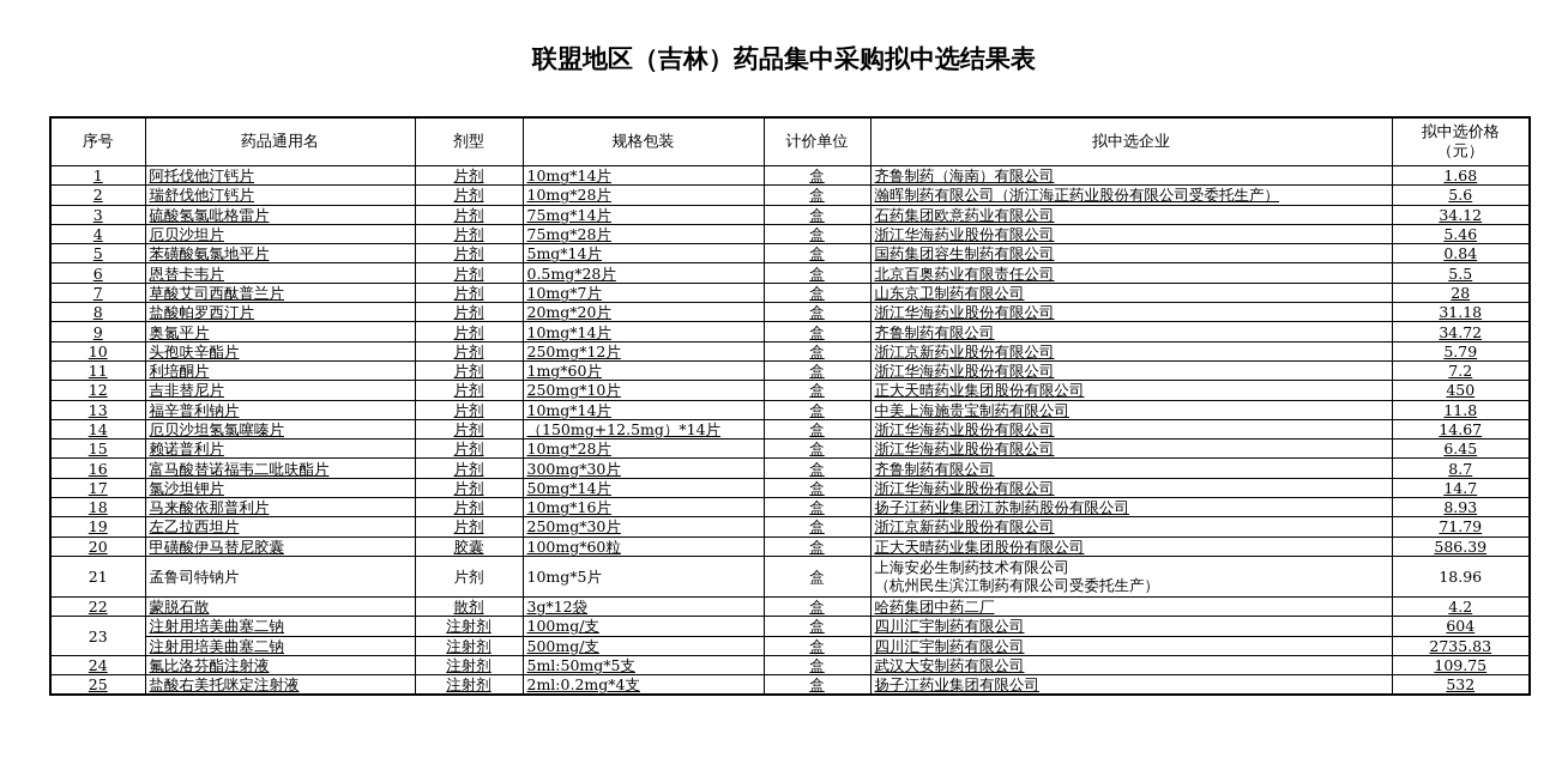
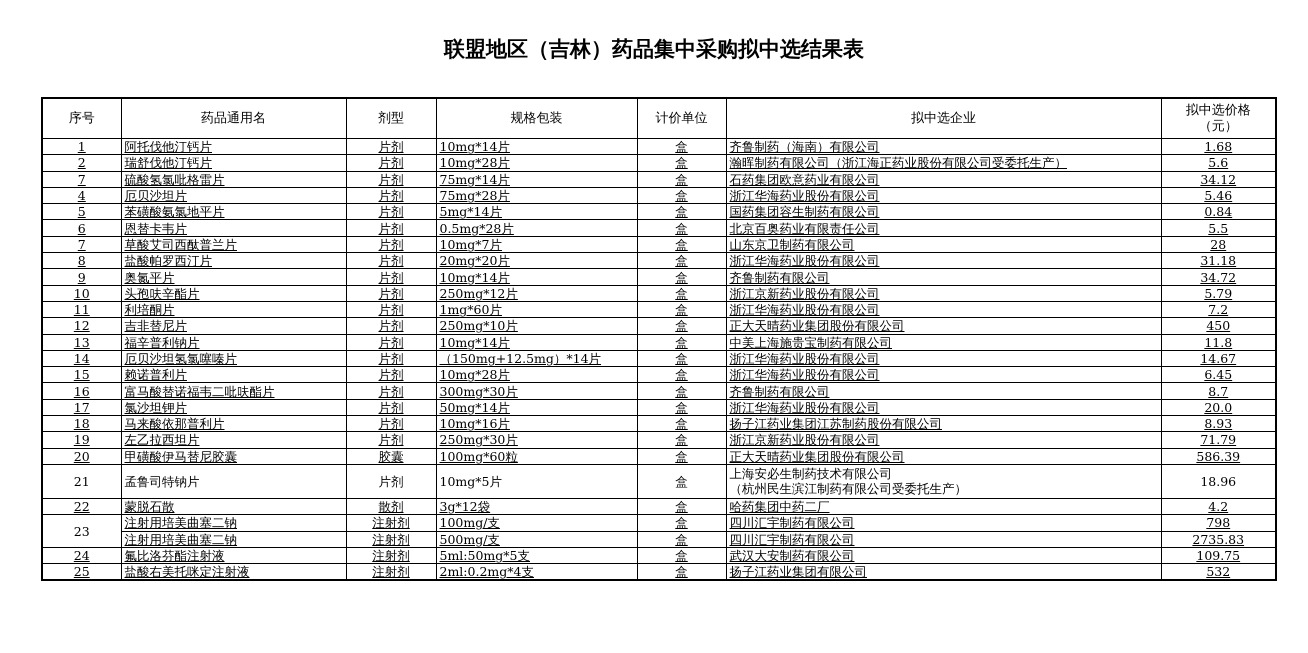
  联盟地区（吉林）药品集中采购拟中选结果表
  序号	药品通用名	剂型	规格包装	计价单位	拟中选企业	拟中选价格 （元）
  1	阿托伐他汀钙片	片剂	10mg*14片	盒	齐鲁制药（海南）有限公司	1.68
  2	瑞舒伐他汀钙片	片剂	10mg*28片	盒	瀚晖制药有限公司（浙江海正药业股份有限公司受委托生产）	5.6
- 3	硫酸氢氯吡格雷片	片剂	75mg*14片	盒	石药集团欧意药业有限公司	34.12
+ 7	硫酸氢氯吡格雷片	片剂	75mg*14片	盒	石药集团欧意药业有限公司	34.12
  4	厄贝沙坦片	片剂	75mg*28片	盒	浙江华海药业股份有限公司	5.46
  5	苯磺酸氨氯地平片	片剂	5mg*14片	盒	国药集团容生制药有限公司	0.84
  6	恩替卡韦片	片剂	0.5mg*28片	盒	北京百奥药业有限责任公司	5.5
  7	草酸艾司西酞普兰片	片剂	10mg*7片	盒	山东京卫制药有限公司	28
  8	盐酸帕罗西汀片	片剂	20mg*20片	盒	浙江华海药业股份有限公司	31.18
  9	奥氮平片	片剂	10mg*14片	盒	齐鲁制药有限公司	34.72
  10	头孢呋辛酯片	片剂	250mg*12片	盒	浙江京新药业股份有限公司	5.79
  11	利培酮片	片剂	1mg*60片	盒	浙江华海药业股份有限公司	7.2
  12	吉非替尼片	片剂	250mg*10片	盒	正大天晴药业集团股份有限公司	450
  13	福辛普利钠片	片剂	10mg*14片	盒	中美上海施贵宝制药有限公司	11.8
  14	厄贝沙坦氢氯噻嗪片	片剂	（150mg+12.5mg）*14片	盒	浙江华海药业股份有限公司	14.67
  15	赖诺普利片	片剂	10mg*28片	盒	浙江华海药业股份有限公司	6.45
  16	富马酸替诺福韦二吡呋酯片	片剂	300mg*30片	盒	齐鲁制药有限公司	8.7
- 17	氯沙坦钾片	片剂	50mg*14片	盒	浙江华海药业股份有限公司	14.7
+ 17	氯沙坦钾片	片剂	50mg*14片	盒	浙江华海药业股份有限公司	20.0
  18	马来酸依那普利片	片剂	10mg*16片	盒	扬子江药业集团江苏制药股份有限公司	8.93
  19	左乙拉西坦片	片剂	250mg*30片	盒	浙江京新药业股份有限公司	71.79
  20	甲磺酸伊马替尼胶囊	胶囊	100mg*60粒	盒	正大天晴药业集团股份有限公司	586.39
  21	孟鲁司特钠片	片剂	10mg*5片	盒	上海安必生制药技术有限公司 （杭州民生滨江制药有限公司受委托生产）	18.96
  22	蒙脱石散	散剂	3g*12袋	盒	哈药集团中药二厂	4.2
- 23	注射用培美曲塞二钠	注射剂	100mg/支	盒	四川汇宇制药有限公司	604
+ 23	注射用培美曲塞二钠	注射剂	100mg/支	盒	四川汇宇制药有限公司	798
  注射用培美曲塞二钠	注射剂	500mg/支	盒	四川汇宇制药有限公司	2735.83
  24	氟比洛芬酯注射液	注射剂	5ml:50mg*5支	盒	武汉大安制药有限公司	109.75
  25	盐酸右美托咪定注射液	注射剂	2ml:0.2mg*4支	盒	扬子江药业集团有限公司	532
